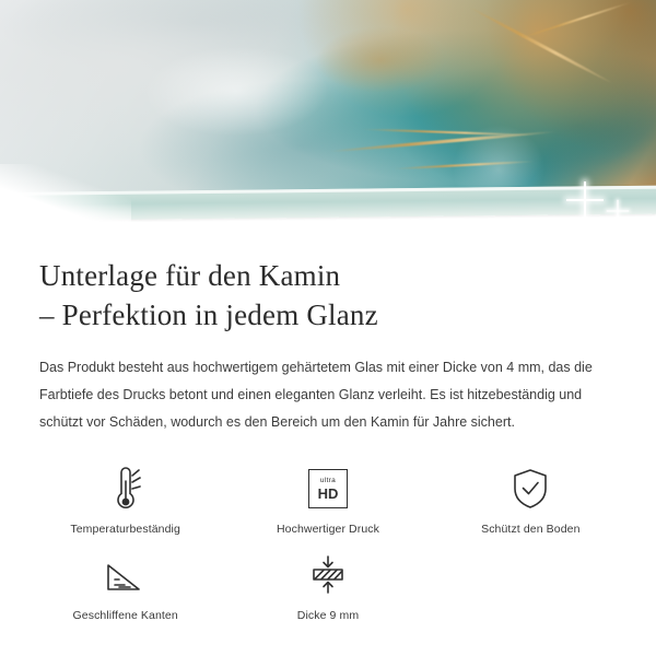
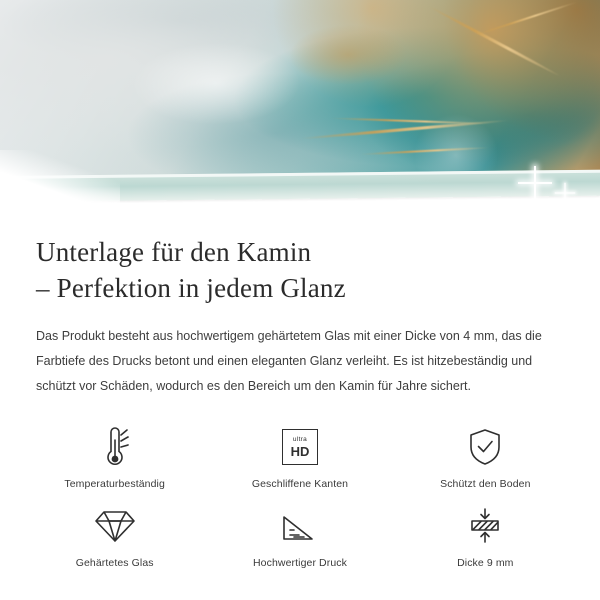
  Unterlage für den Kamin
  – Perfektion in jedem Glanz
  Das Produkt besteht aus hochwertigem gehärtetem Glas mit einer Dicke von 4 mm, das die Farbtiefe des Drucks betont und einen eleganten Glanz verleiht. Es ist hitzebeständig und schützt vor Schäden, wodurch es den Bereich um den Kamin für Jahre sichert.
  Temperaturbeständig
  HD
- Hochwertiger Druck
+ Geschliffene Kanten
  Schützt den Boden
+ Gehärtetes Glas
- Geschliffene Kanten
+ Hochwertiger Druck
  Dicke 9 mm
